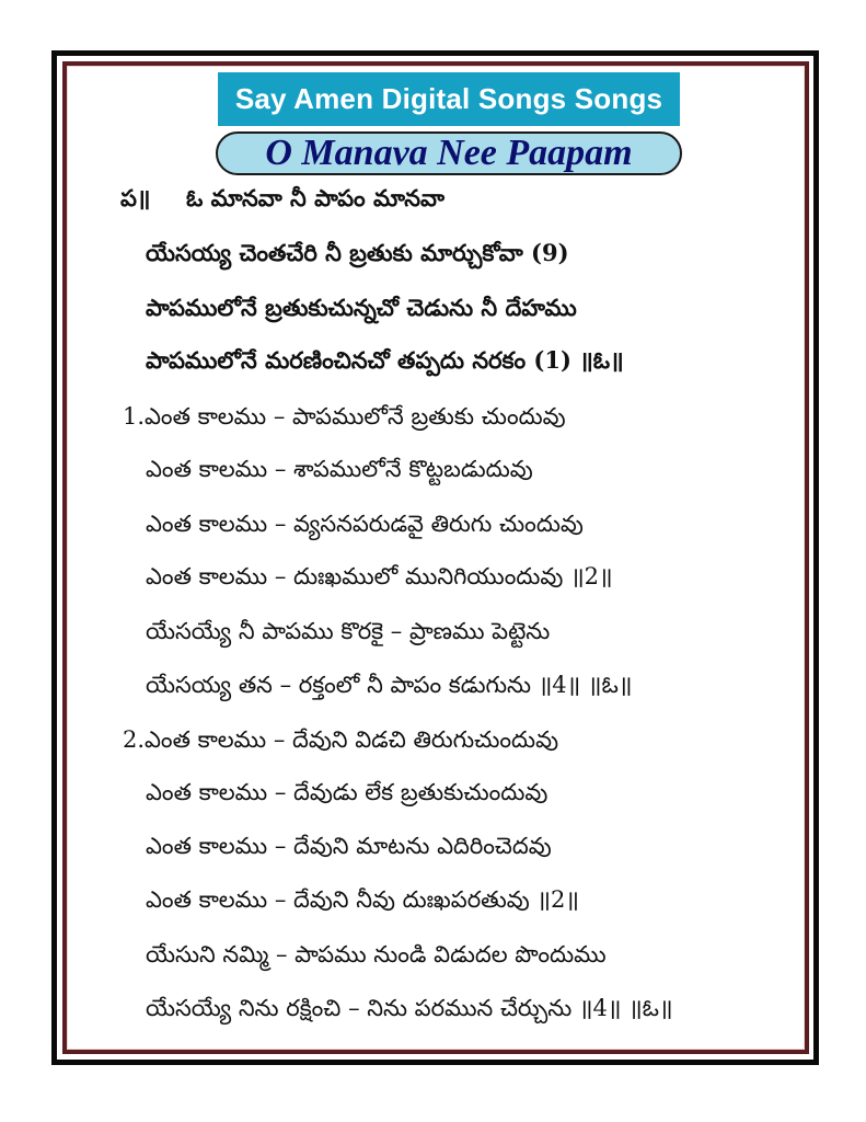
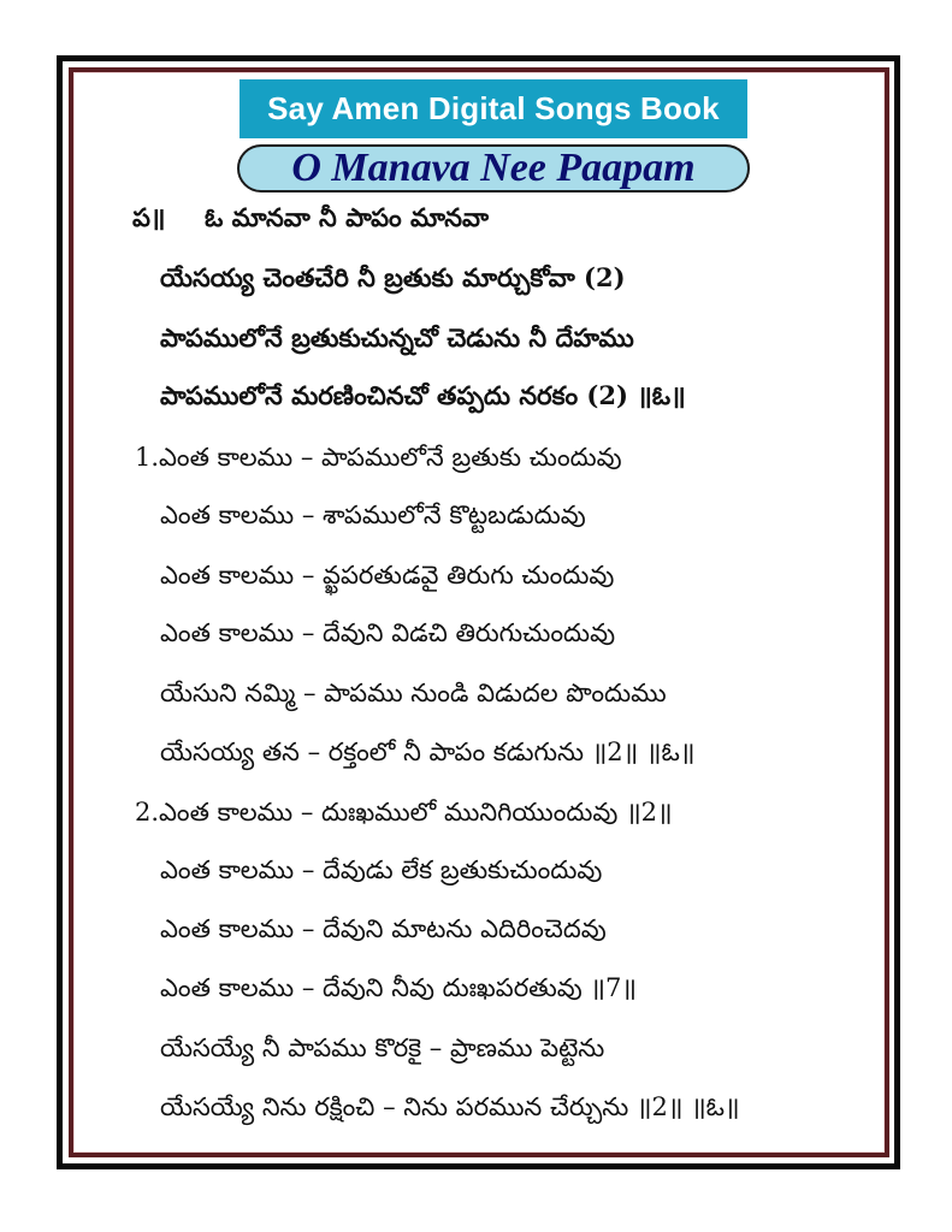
- Say Amen Digital Songs Songs
+ Say Amen Digital Songs Book
  O Manava Nee Paapam
  ప॥ ఓ మానవా నీ పాపం మానవా
- యేసయ్య చెంతచేరి నీ బ్రతుకు మార్చుకోవా (9)
+ యేసయ్య చెంతచేరి నీ బ్రతుకు మార్చుకోవా (2)
  పాపములోనే బ్రతుకుచున్నచో చెడును నీ దేహము
- పాపములోనే మరణించినచో తప్పదు నరకం (1) ॥ఓ॥
+ పాపములోనే మరణించినచో తప్పదు నరకం (2) ॥ఓ॥
  1.ఎంత కాలము – పాపములోనే బ్రతుకు చుందువు
  ఎంత కాలము – శాపములోనే కొట్టబడుదువు
- ఎంత కాలము – వ్యసనపరుడవై తిరుగు చుందువు
+ ఎంత కాలము – వ్ఖపరతుడవై తిరుగు చుందువు
- ఎంత కాలము – దుఃఖములో మునిగియుందువు ॥2॥
+ ఎంత కాలము – దేవుని విడచి తిరుగుచుందువు
- యేసయ్యే నీ పాపము కొరకై – ప్రాణము పెట్టెను
+ యేసుని నమ్మి – పాపము నుండి విడుదల పొందుము
- యేసయ్య తన – రక్తంలో నీ పాపం కడుగును ॥4॥ ॥ఓ॥
+ యేసయ్య తన – రక్తంలో నీ పాపం కడుగును ॥2॥ ॥ఓ॥
- 2.ఎంత కాలము – దేవుని విడచి తిరుగుచుందువు
+ 2.ఎంత కాలము – దుఃఖములో మునిగియుందువు ॥2॥
  ఎంత కాలము – దేవుడు లేక బ్రతుకుచుందువు
  ఎంత కాలము – దేవుని మాటను ఎదిరించెదవు
- ఎంత కాలము – దేవుని నీవు దుఃఖపరతువు ॥2॥
+ ఎంత కాలము – దేవుని నీవు దుఃఖపరతువు ॥7॥
- యేసుని నమ్మి – పాపము నుండి విడుదల పొందుము
+ యేసయ్యే నీ పాపము కొరకై – ప్రాణము పెట్టెను
- యేసయ్యే నిను రక్షించి – నిను పరమున చేర్చును ॥4॥ ॥ఓ॥
+ యేసయ్యే నిను రక్షించి – నిను పరమున చేర్చును ॥2॥ ॥ఓ॥
